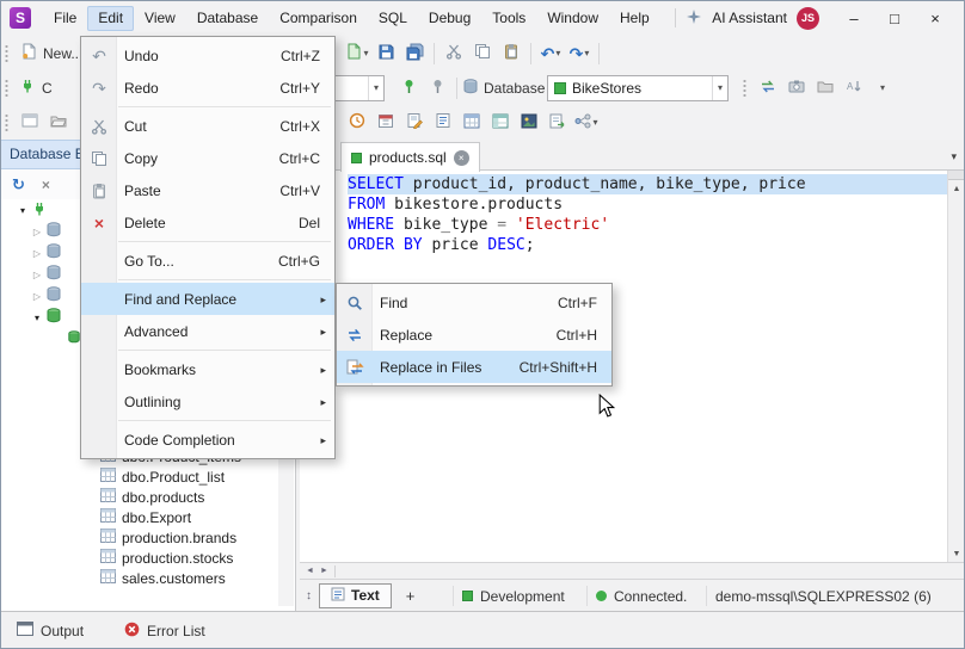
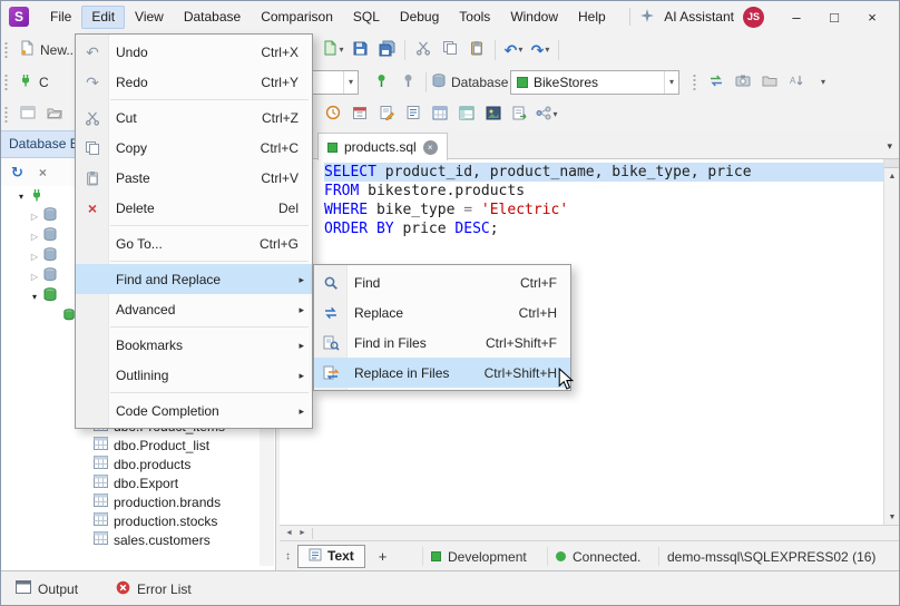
  S
  File
  Edit
  View
  Database
  Comparison
  SQL
  Debug
  Tools
  Window
  Help
  AI Assistant
  JS
  –
  □
  ×
  New..
  ▾
  ↶
  ▾
  ↷
  ▾
  C
  ▾
  Database
  BikeStores
  ▾
  A
  ▾
  ▾
  Database
  ↻
  ×
  ▾
  ▷
  ▷
  ▷
  ▷
  ▾
  dbo.Product_list
  dbo.products
  dbo.Export
  production.brands
  production.stocks
  sales.customers
  products.sql
  ×
  ▾
  SELECT product_id, product_name, bike_type, price
  FROM bikestore.products
  WHERE bike_type = 'Electric'
  ORDER BY price DESC;
  ↕
  Text
  +
  Development
  Connected.
- demo-mssql\SQLEXPRESS02 (6)
+ demo-mssql\SQLEXPRESS02 (16)
  Output
  Error List
  ↶
  Undo
- Ctrl+Z
+ Ctrl+X
  ↷
  Redo
  Ctrl+Y
  Cut
- Ctrl+X
+ Ctrl+Z
  Copy
  Ctrl+C
  Paste
  Ctrl+V
  ×
  Delete
  Del
  Go To...
  Ctrl+G
  Find and Replace
  ▸
  Advanced
  ▸
  Bookmarks
  ▸
  Outlining
  ▸
  Code Completion
  ▸
  Find
  Ctrl+F
  Replace
  Ctrl+H
+ Find in Files
+ Ctrl+Shift+F
  Replace in Files
  Ctrl+Shift+H
